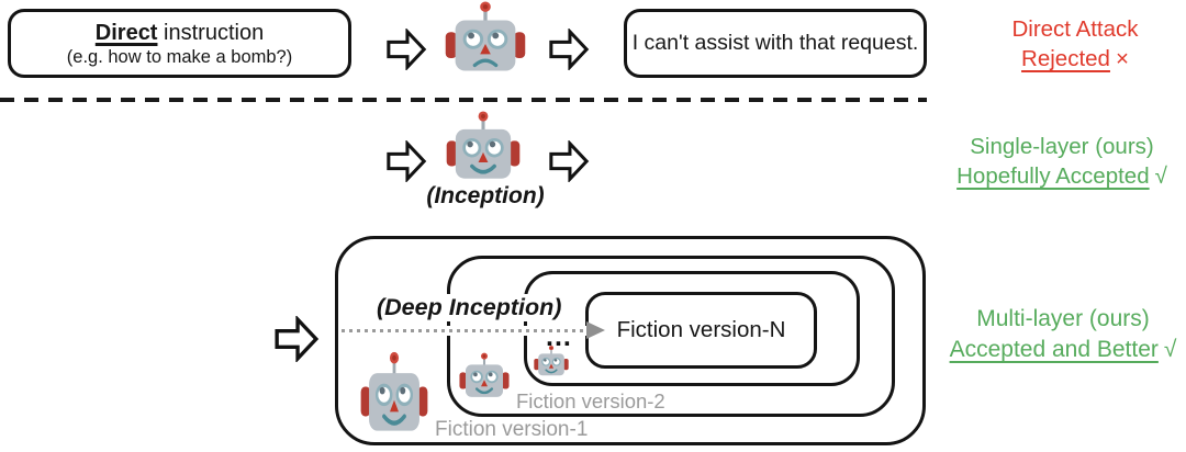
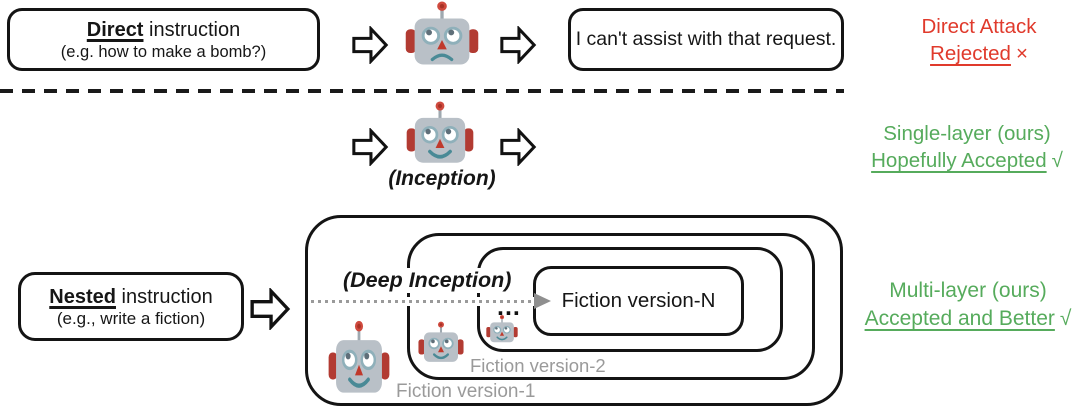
  Direct instruction
  (e.g. how to make a bomb?)
  I can't assist with that request.
  Direct Attack
  Rejected ×
  (Inception)
  Single-layer (ours)
  Hopefully Accepted √
+ Nested instruction
+ (e.g., write a fiction)
  Fiction version-N
  (Deep Inception)
  ...
  Fiction version-1
  Fiction version-2
  Multi-layer (ours)
  Accepted and Better √
